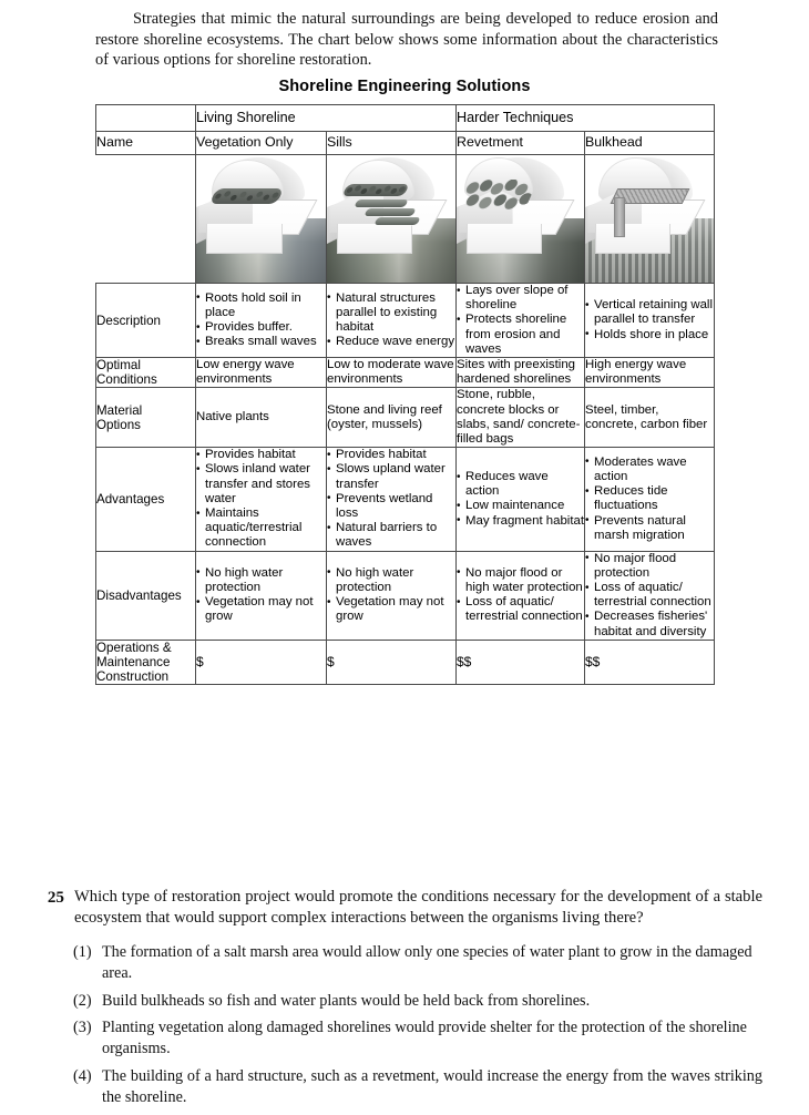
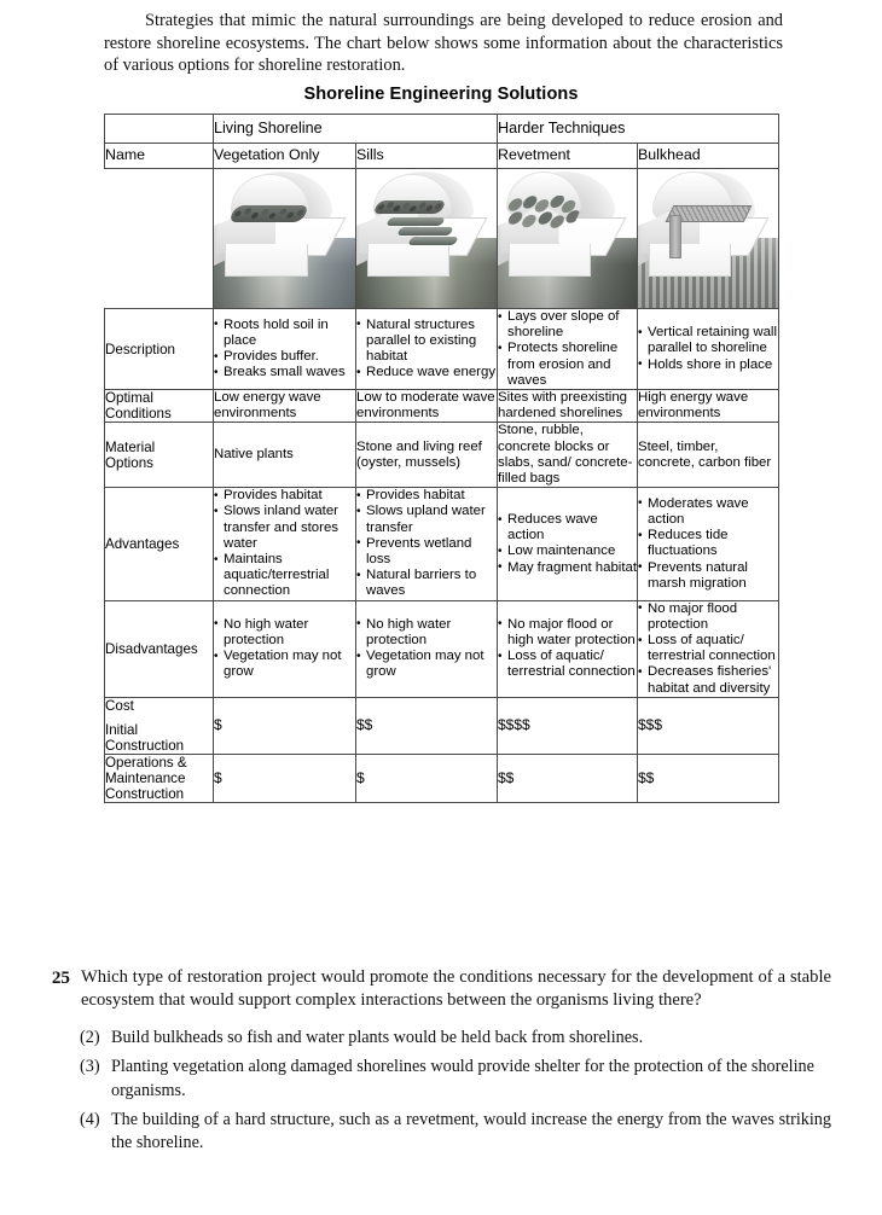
  Strategies that mimic the natural surroundings are being developed to reduce erosion and restore shoreline ecosystems. The chart below shows some information about the characteristics of various options for shoreline restoration.
  Shoreline Engineering Solutions
  	Living Shoreline	Harder Techniques
  Name	Vegetation Only	Sills	Revetment	Bulkhead
- Description	Roots hold soil in place Provides buffer. Breaks small waves	Natural structures parallel to existing habitat Reduce wave energy	Lays over slope of shoreline Protects shoreline from erosion and waves	Vertical retaining wall parallel to transfer Holds shore in place
+ Description	Roots hold soil in place Provides buffer. Breaks small waves	Natural structures parallel to existing habitat Reduce wave energy	Lays over slope of shoreline Protects shoreline from erosion and waves	Vertical retaining wall parallel to shoreline Holds shore in place
  Optimal Conditions	Low energy wave environments	Low to moderate wave environments	Sites with preexisting hardened shorelines	High energy wave environments
  Material Options	Native plants	Stone and living reef (oyster, mussels)	Stone, rubble, concrete blocks or slabs, sand/ concrete-filled bags	Steel, timber, concrete, carbon fiber
  Advantages	Provides habitat Slows inland water transfer and stores water Maintains aquatic/terrestrial connection	Provides habitat Slows upland water transfer Prevents wetland loss Natural barriers to waves	Reduces wave action Low maintenance May fragment habitat	Moderates wave action Reduces tide fluctuations Prevents natural marsh migration
  Disadvantages	No high water protection Vegetation may not grow	No high water protection Vegetation may not grow	No major flood or high water protection Loss of aquatic/ terrestrial connection	No major flood protection Loss of aquatic/ terrestrial connection Decreases fisheries' habitat and diversity
+ Cost Initial Construction	$	$$	$$$$	$$$
  Operations & Maintenance Construction	$	$	$$	$$
  25
  Which type of restoration project would promote the conditions necessary for the development of a stable ecosystem that would support complex interactions between the organisms living there?
- (1)
- The formation of a salt marsh area would allow only one species of water plant to grow in the damaged area.
  (2)
  Build bulkheads so fish and water plants would be held back from shorelines.
  (3)
  Planting vegetation along damaged shorelines would provide shelter for the protection of the shoreline organisms.
  (4)
  The building of a hard structure, such as a revetment, would increase the energy from the waves striking the shoreline.
